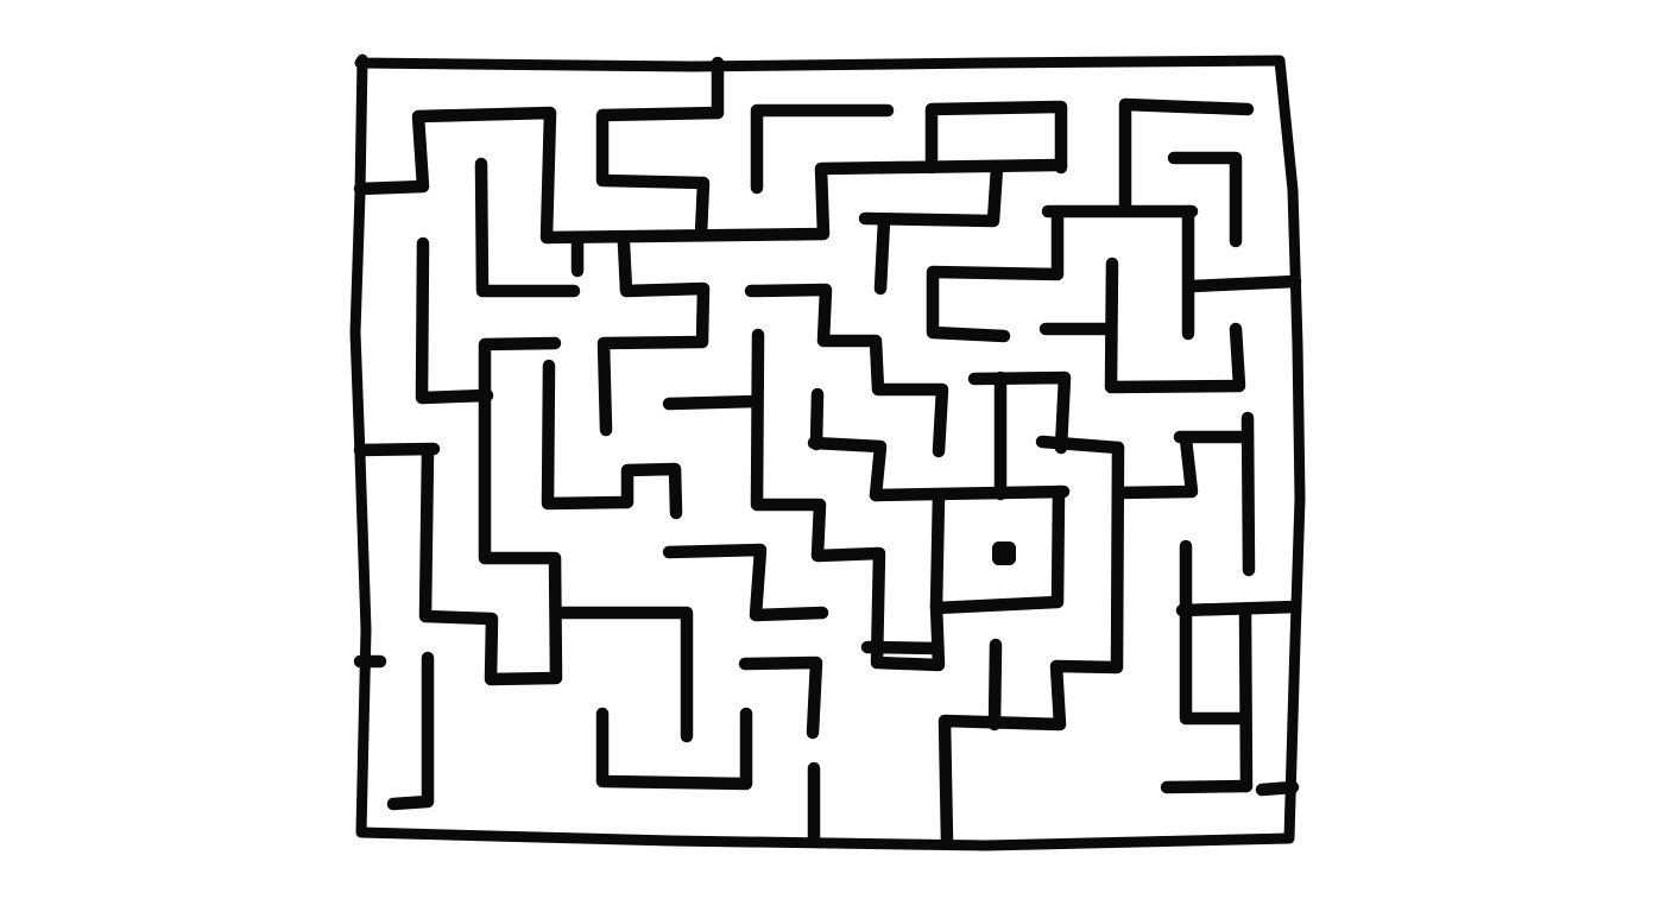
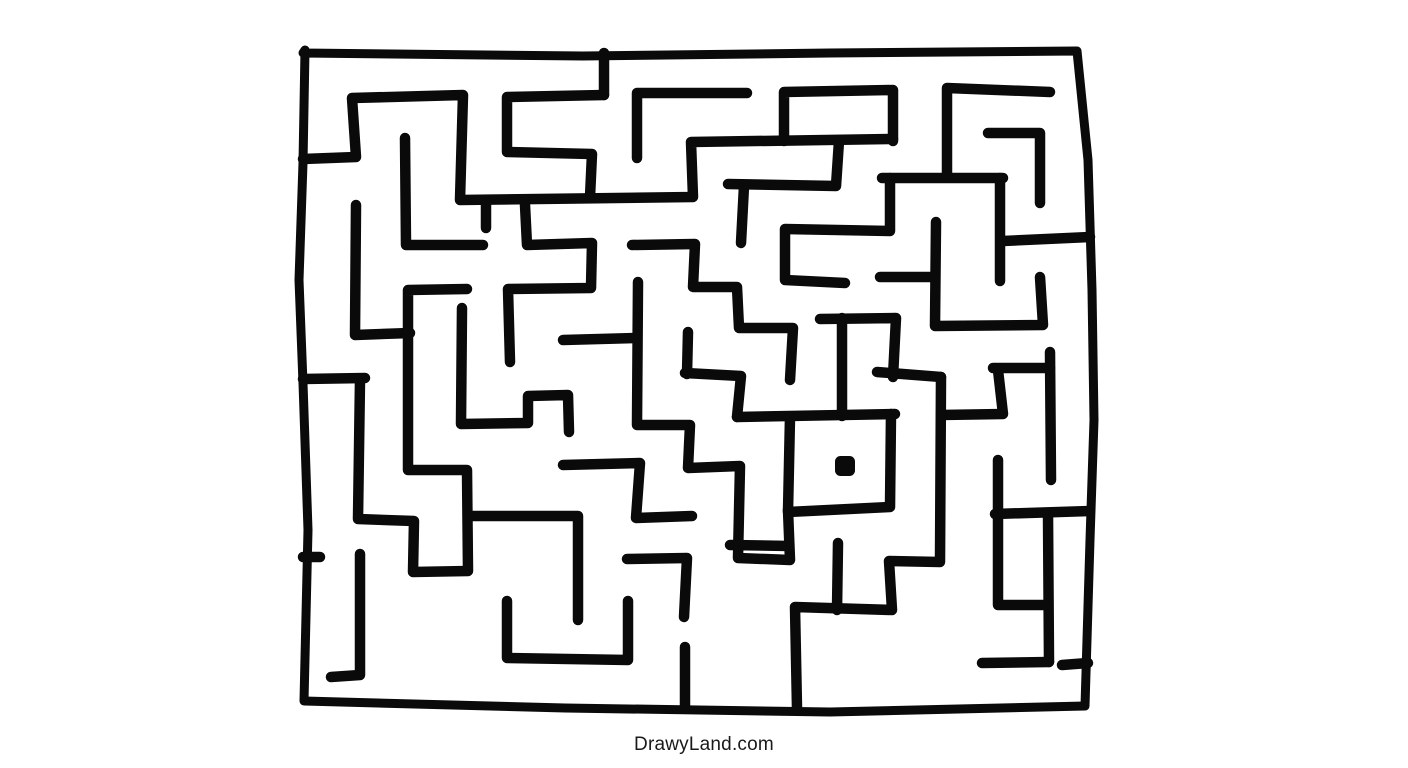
+ DrawyLand.com
